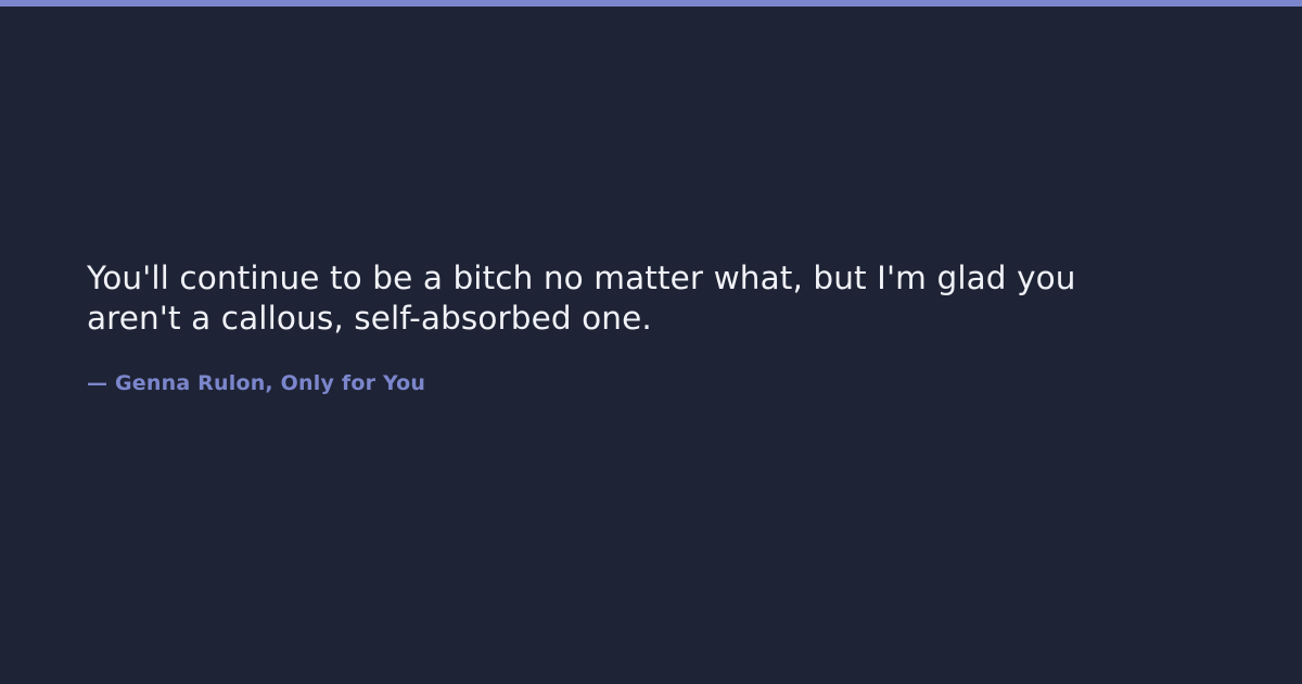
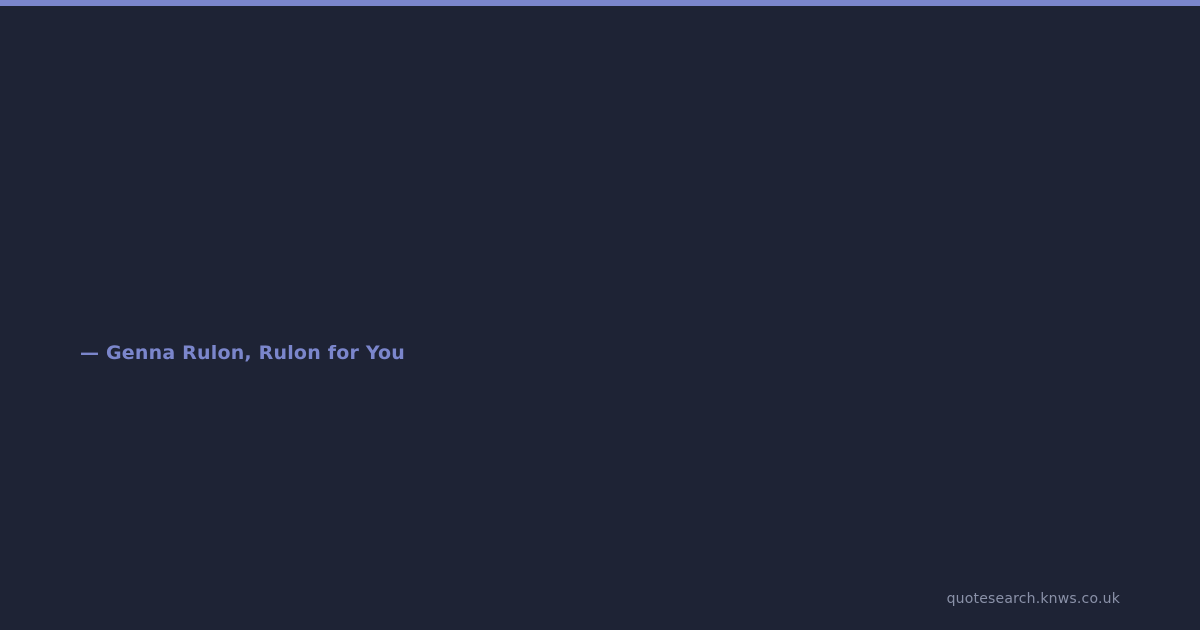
- You'll continue to be a bitch no matter what, but I'm glad you aren't a callous, self-absorbed one.
- — Genna Rulon, Only for You
+ — Genna Rulon, Rulon for You
+ quotesearch.knws.co.uk
